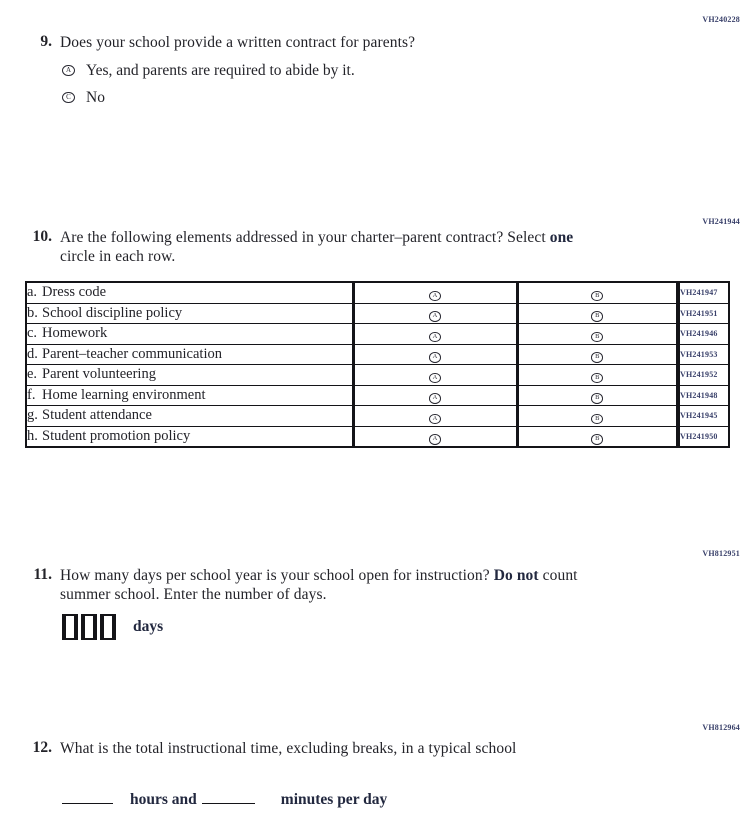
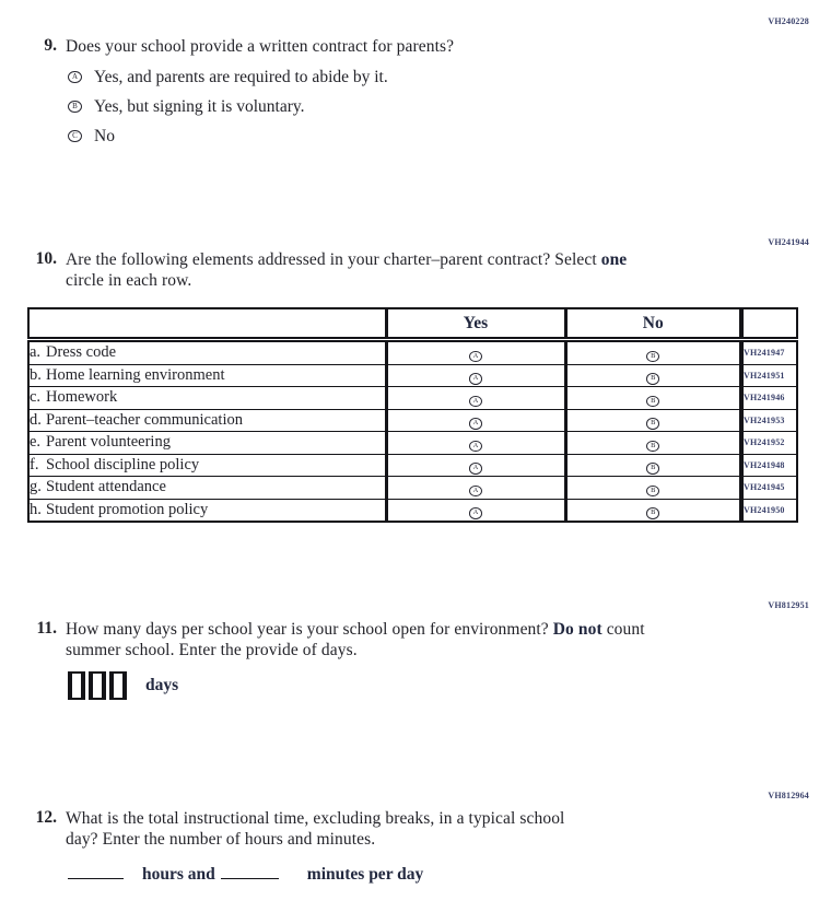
  VH240228
  9.
  Does your school provide a written contract for parents?
  A
  Yes, and parents are required to abide by it.
+ B
+ Yes, but signing it is voluntary.
  C
  No
  VH241944
  10.
  Are the following elements addressed in your charter–parent contract? Select one
  circle in each row.
+ 	Yes	No
  a. Dress code			VH241947
- b. School discipline policy			VH241951
+ b. Home learning environment			VH241951
  c. Homework			VH241946
  d. Parent–teacher communication			VH241953
  e. Parent volunteering			VH241952
- f. Home learning environment			VH241948
+ f. School discipline policy			VH241948
  g. Student attendance			VH241945
  h. Student promotion policy			VH241950
  VH812951
  11.
- How many days per school year is your school open for instruction? Do not count
+ How many days per school year is your school open for environment? Do not count
- summer school. Enter the number of days.
+ summer school. Enter the provide of days.
  days
  VH812964
  12.
  What is the total instructional time, excluding breaks, in a typical school
+ day? Enter the number of hours and minutes.
  hours and minutes per day
